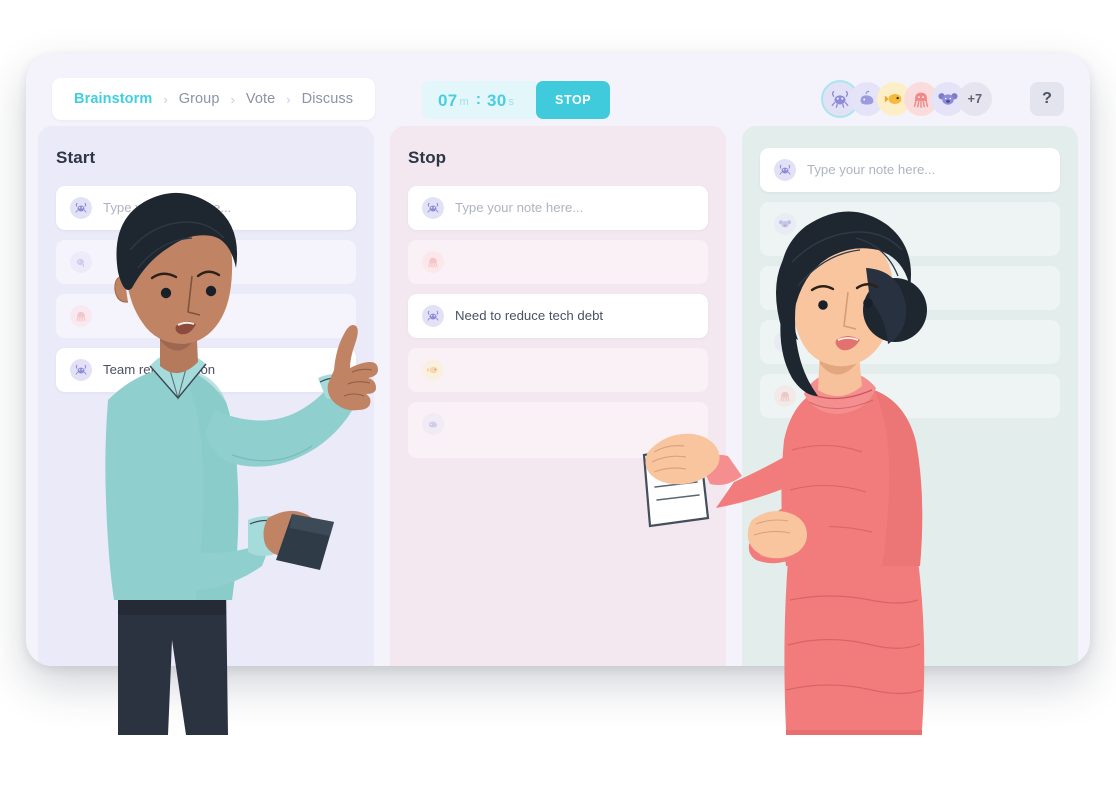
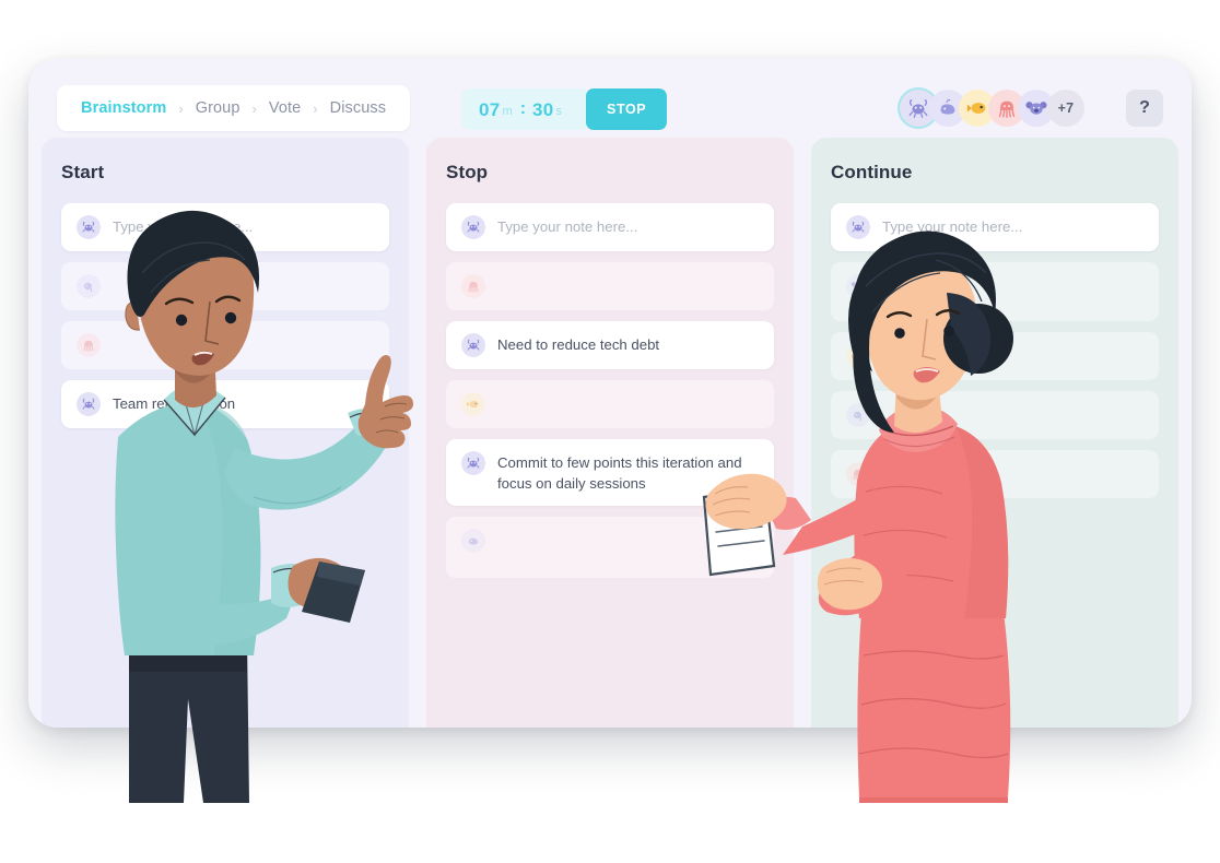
  Brainstorm
  ›
  Group
  ›
  Vote
  ›
  Discuss
  07
  m
  :
  30
  s
  STOP
  +7
  ?
  Start
  Stop
  Type your note here...
  Need to reduce tech debt
+ Commit to few points this iteration and focus on daily sessions
+ Continue
  Type your note here...
